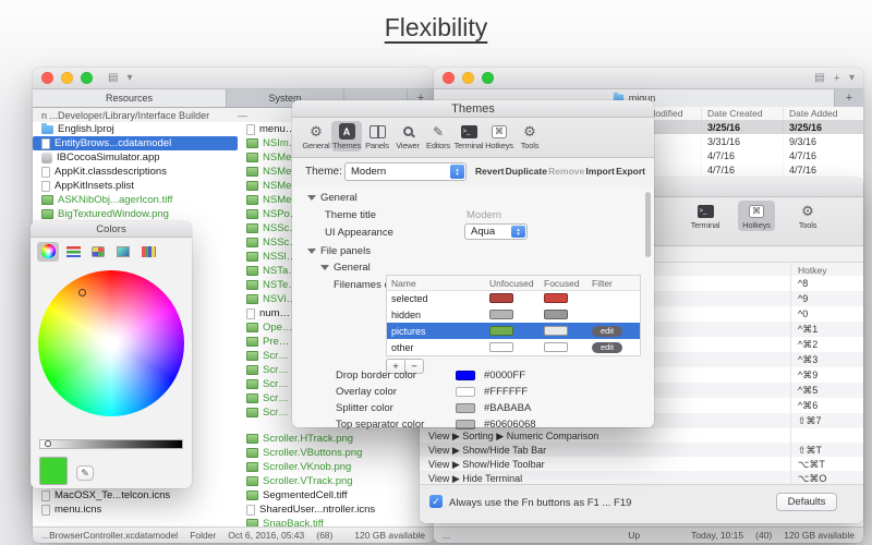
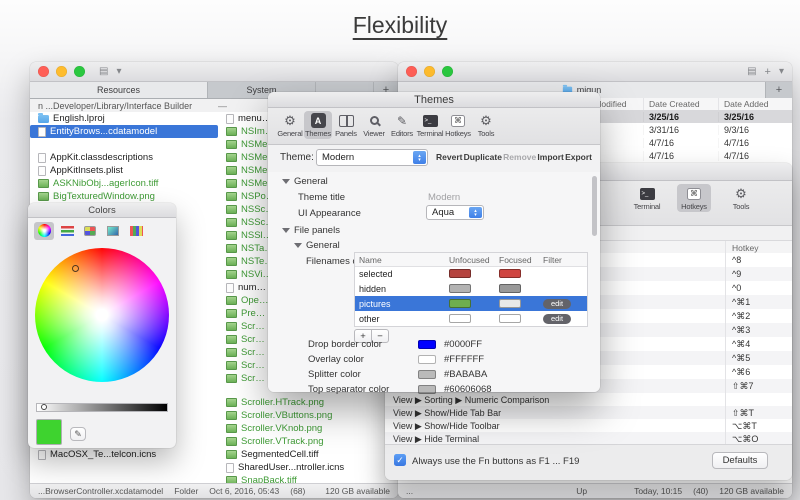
  Flexibility
  ▤
  ▾
  Resources
  System
  +
  n ...Developer/Library/Interface Builder
  —
  English.lproj
  EntityBrows...cdatamodel
- IBCocoaSimulator.app
  AppKit.classdescriptions
  AppKitInsets.plist
  ASKNibObj...agerIcon.tiff
  BigTexturedWindow.png
  MacOSX_Te...telcon.icns
- menu.icns
  menu…
  NSIm
  NSMe
  NSMe
  NSMe
  NSMe
  NSPo
  NSSc
  NSSc
  NSSl
  NSTa
  NSTe
  NSVi
  num…
  Ope…
  Pre…
  Scr…
  Scr…
  Scr…
  Scr…
  Scr…
  Scroller.HTrack.png
  Scroller.VButtons.png
  Scroller.VKnob.png
  Scroller.VTrack.png
  SegmentedCell.tiff
  SharedUser...ntroller.icns
  SnapBack.tiff
  ...BrowserController.xcdatamodel
  Folder
  Oct 6, 2016, 05:43
  (68)
  120 GB available
  ▤
  +
  ▾
  migun
  +
  Date Created
  Date Added
  3/25/16
  3/25/16
  3/31/16
  9/3/16
  4/7/16
  4/7/16
  4/7/16
  4/7/16
  ...
  Up
  Today, 10:15
  (40)
  120 GB available
  Terminal
  ⌘
  Hotkeys
  ⚙
  Tools
  Hotkey
  ^8
  ^9
  ^0
  ^⌘1
  ^⌘2
  ^⌘3
- ^⌘9
+ ^⌘4
  ^⌘5
  ^⌘6
  ⇧⌘7
  View ▶ Sorting ▶ Numeric Comparison
  View ▶ Show/Hide Tab Bar
  ⇧⌘T
  View ▶ Show/Hide Toolbar
  ⌥⌘T
  View ▶ Hide Terminal
  ⌥⌘O
  ✓
  Always use the Fn buttons as F1 ... F19
  Defaults
  Themes
  ⚙
  General
  A
  Themes
  Panels
  Viewer
  ✎
  Editors
  Terminal
  ⌘
  Hotkeys
  ⚙
  Tools
  Theme:
  Modern
  Revert
  Duplicate
  Remove
  Import
  Export
  General
  Theme title
  Modern
  UI Appearance
  Aqua
  File panels
  General
  Name
  Unfocused
  Focused
  Filter
  selected
  hidden
  pictures
  edit
  other
  edit
  +
  −
  Drop border color
  #0000FF
  Overlay color
  #FFFFFF
  Splitter color
  #BABABA
  Top separator color
  #60606068
  Colors
  ✎
